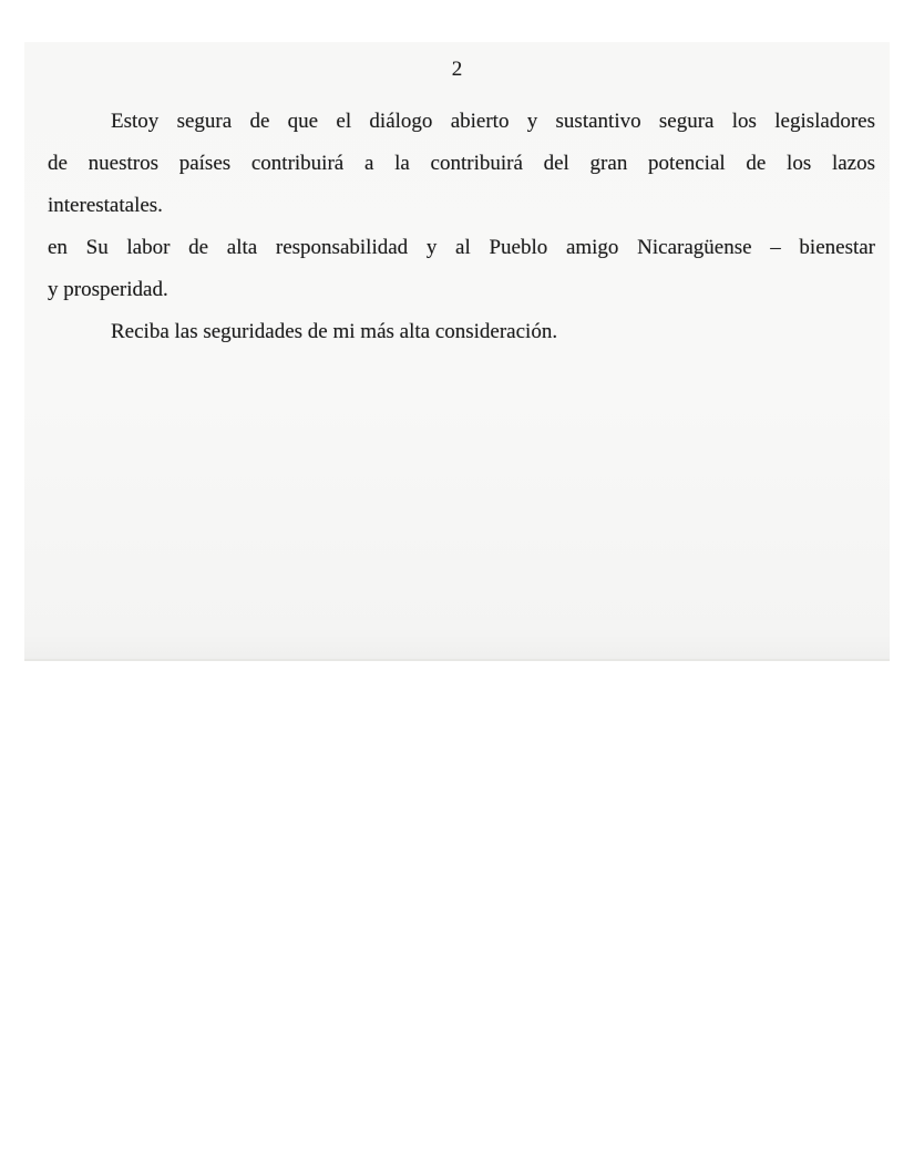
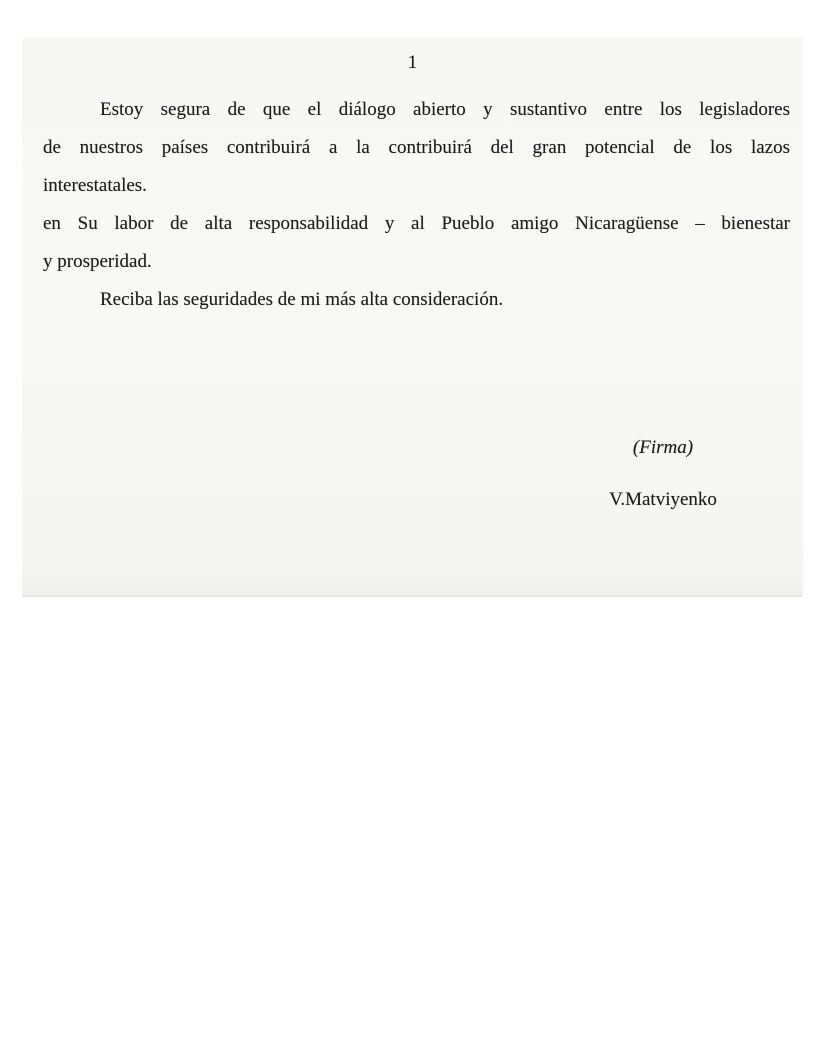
- 2
+ 1
- Estoy segura de que el diálogo abierto y sustantivo segura los legisladores
+ Estoy segura de que el diálogo abierto y sustantivo entre los legisladores
  de nuestros países contribuirá a la contribuirá del gran potencial de los lazos
  interestatales.
  en Su labor de alta responsabilidad y al Pueblo amigo Nicaragüense – bienestar
  y prosperidad.
  Reciba las seguridades de mi más alta consideración.
+ (Firma)
+ V.Matviyenko
